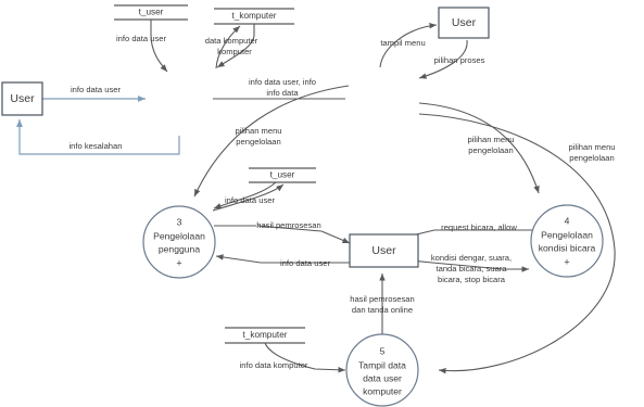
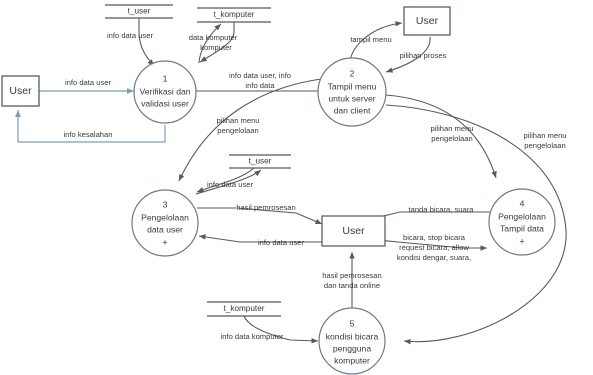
  t_user
  t_komputer
  t_user
  t_komputer
+ 1
+ Verifikasi dan
+ validasi user
+ 2
+ Tampil menu
+ untuk server
+ dan client
  3
  Pengelolaan
- pengguna
+ data user
  +
  4
  Pengelolaan
- kondisi bicara
+ Tampil data
  +
  5
- Tampil data
+ kondisi bicara
- data user
+ pengguna
  komputer
  User
  User
  User
  info data user
  info kesalahan
  info data user
  data komputer
  komputer
  info data user, info
  info data
  tampil menu
  pilihan proses
  pilihan menu
  pengelolaan
  pilihan menu
  pengelolaan
  pilihan menu
  pengelolaan
  info data user
  hasil pemrosesan
  info data user
- request bicara, allow
+ tanda bicara, suara
- kondisi dengar, suara,
+ bicara, stop bicara
- tanda bicara, suara
+ request bicara, allow
- bicara, stop bicara
+ kondisi dengar, suara,
  hasil pemrosesan
  dan tanda online
  info data komputer
